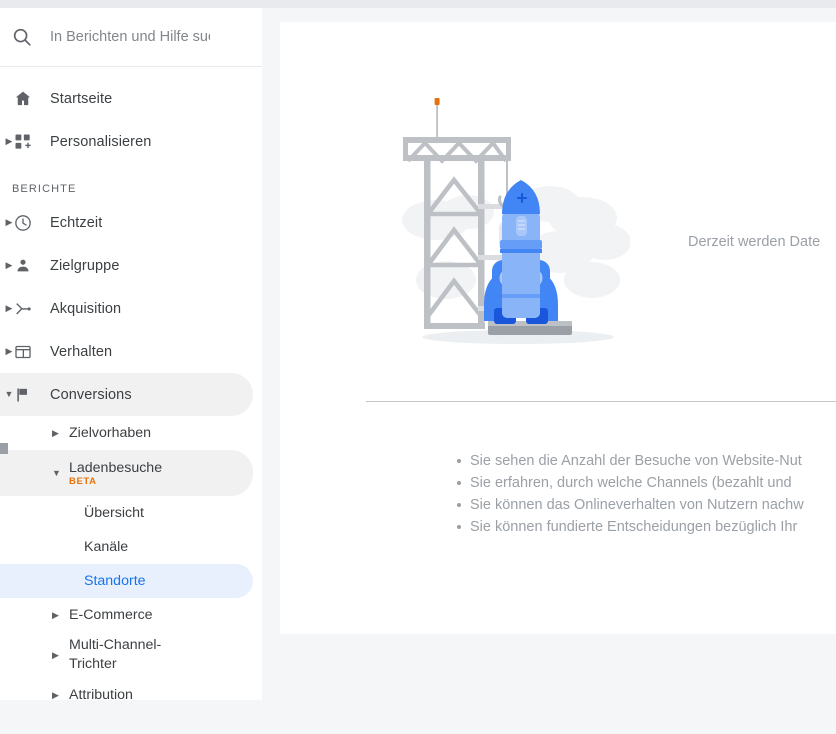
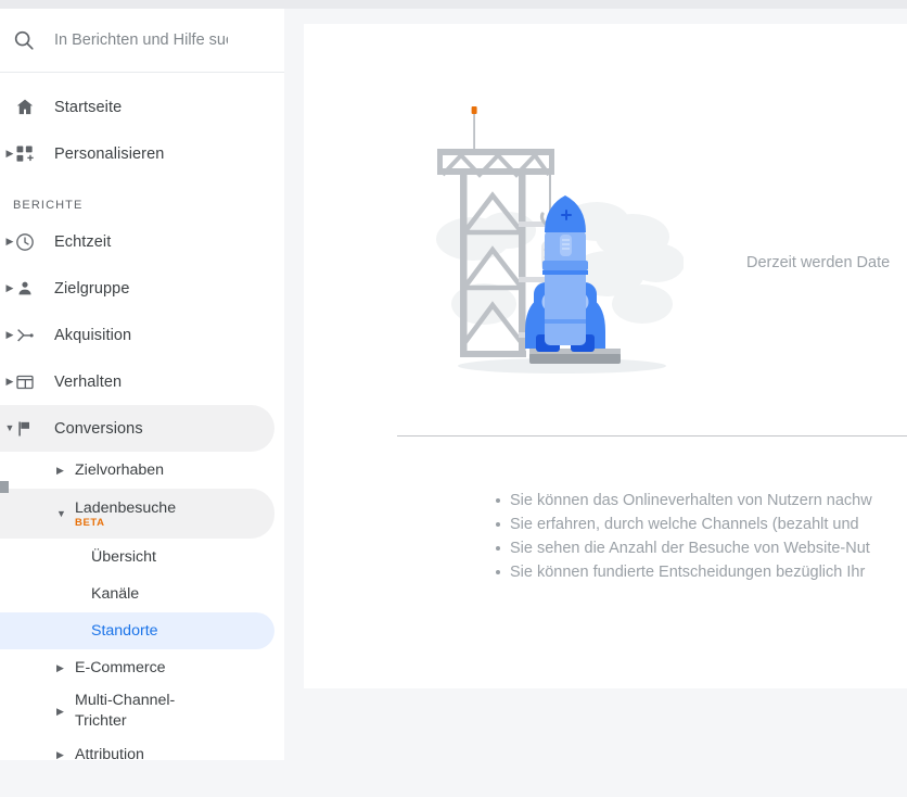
  In Berichten und Hilfe su
  Startseite
  ▶
  Personalisieren
  BERICHTE
  ▶
  Echtzeit
  ▶
  Zielgruppe
  ▶
  Akquisition
  ▶
  Verhalten
  ▼
  Conversions
  ▶
  Zielvorhaben
  ▼
  Ladenbesuche
  BETA
  Übersicht
  Kanäle
  Standorte
  ▶
  E-Commerce
  ▶
  Multi-Channel-Trichter
  ▶
  Attribution
  Derzeit werden Date
- Sie sehen die Anzahl der Besuche von Website-Nut
+ Sie können das Onlineverhalten von Nutzern nachw
  Sie erfahren, durch welche Channels (bezahlt und
- Sie können das Onlineverhalten von Nutzern nachw
+ Sie sehen die Anzahl der Besuche von Website-Nut
  Sie können fundierte Entscheidungen bezüglich Ihr
